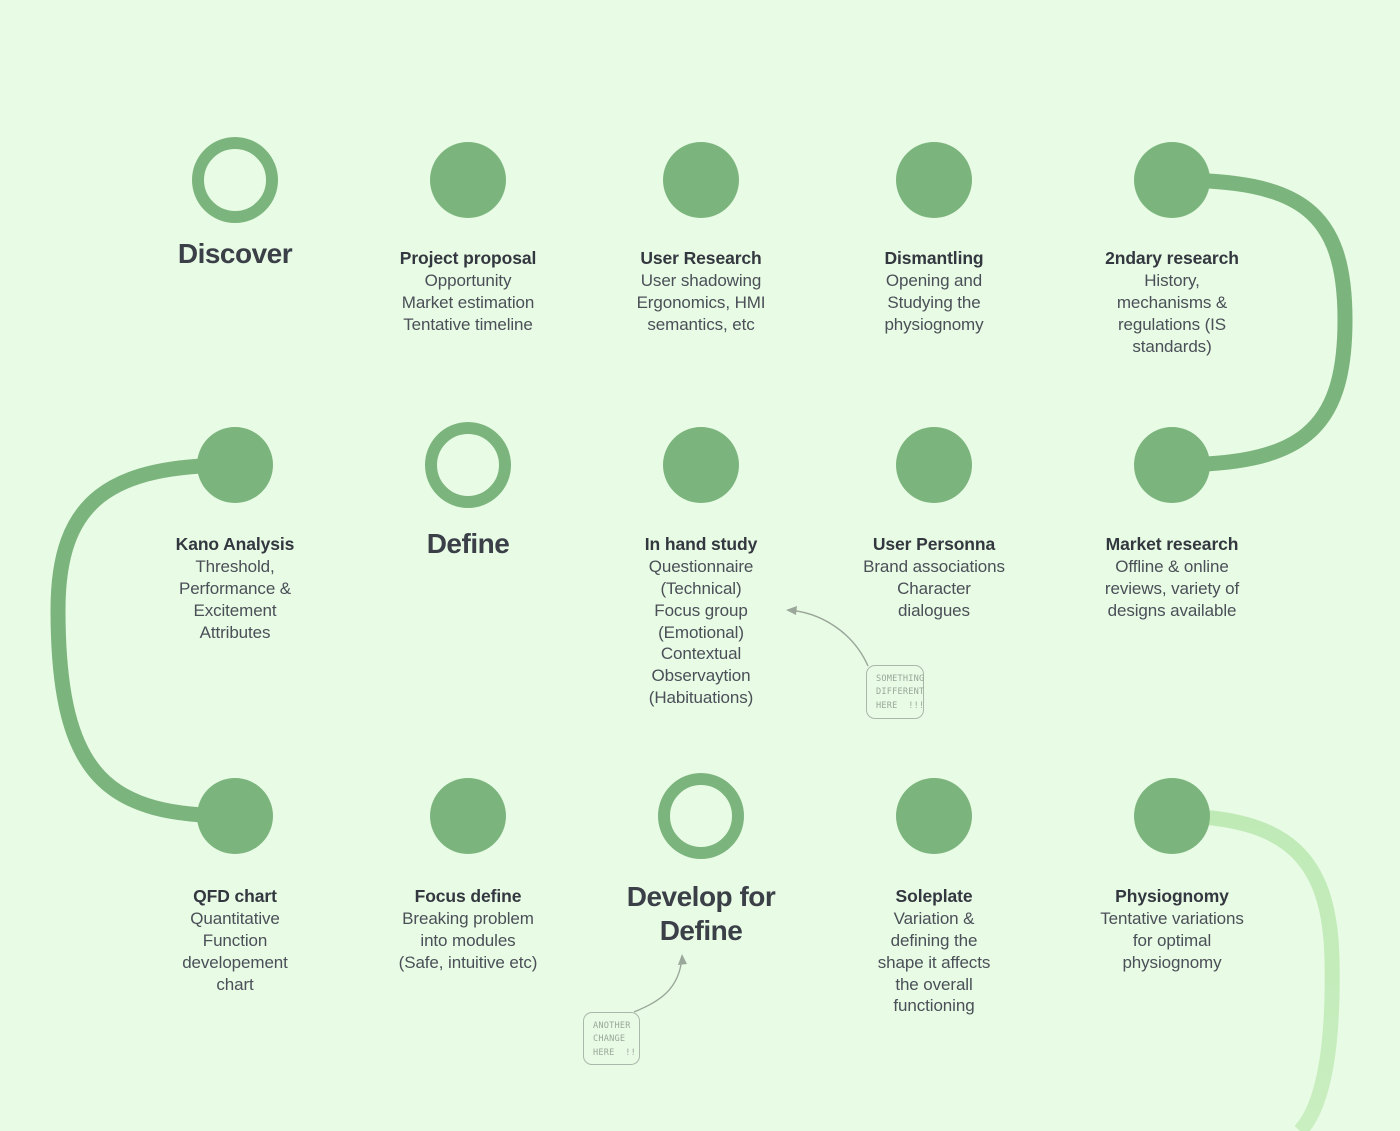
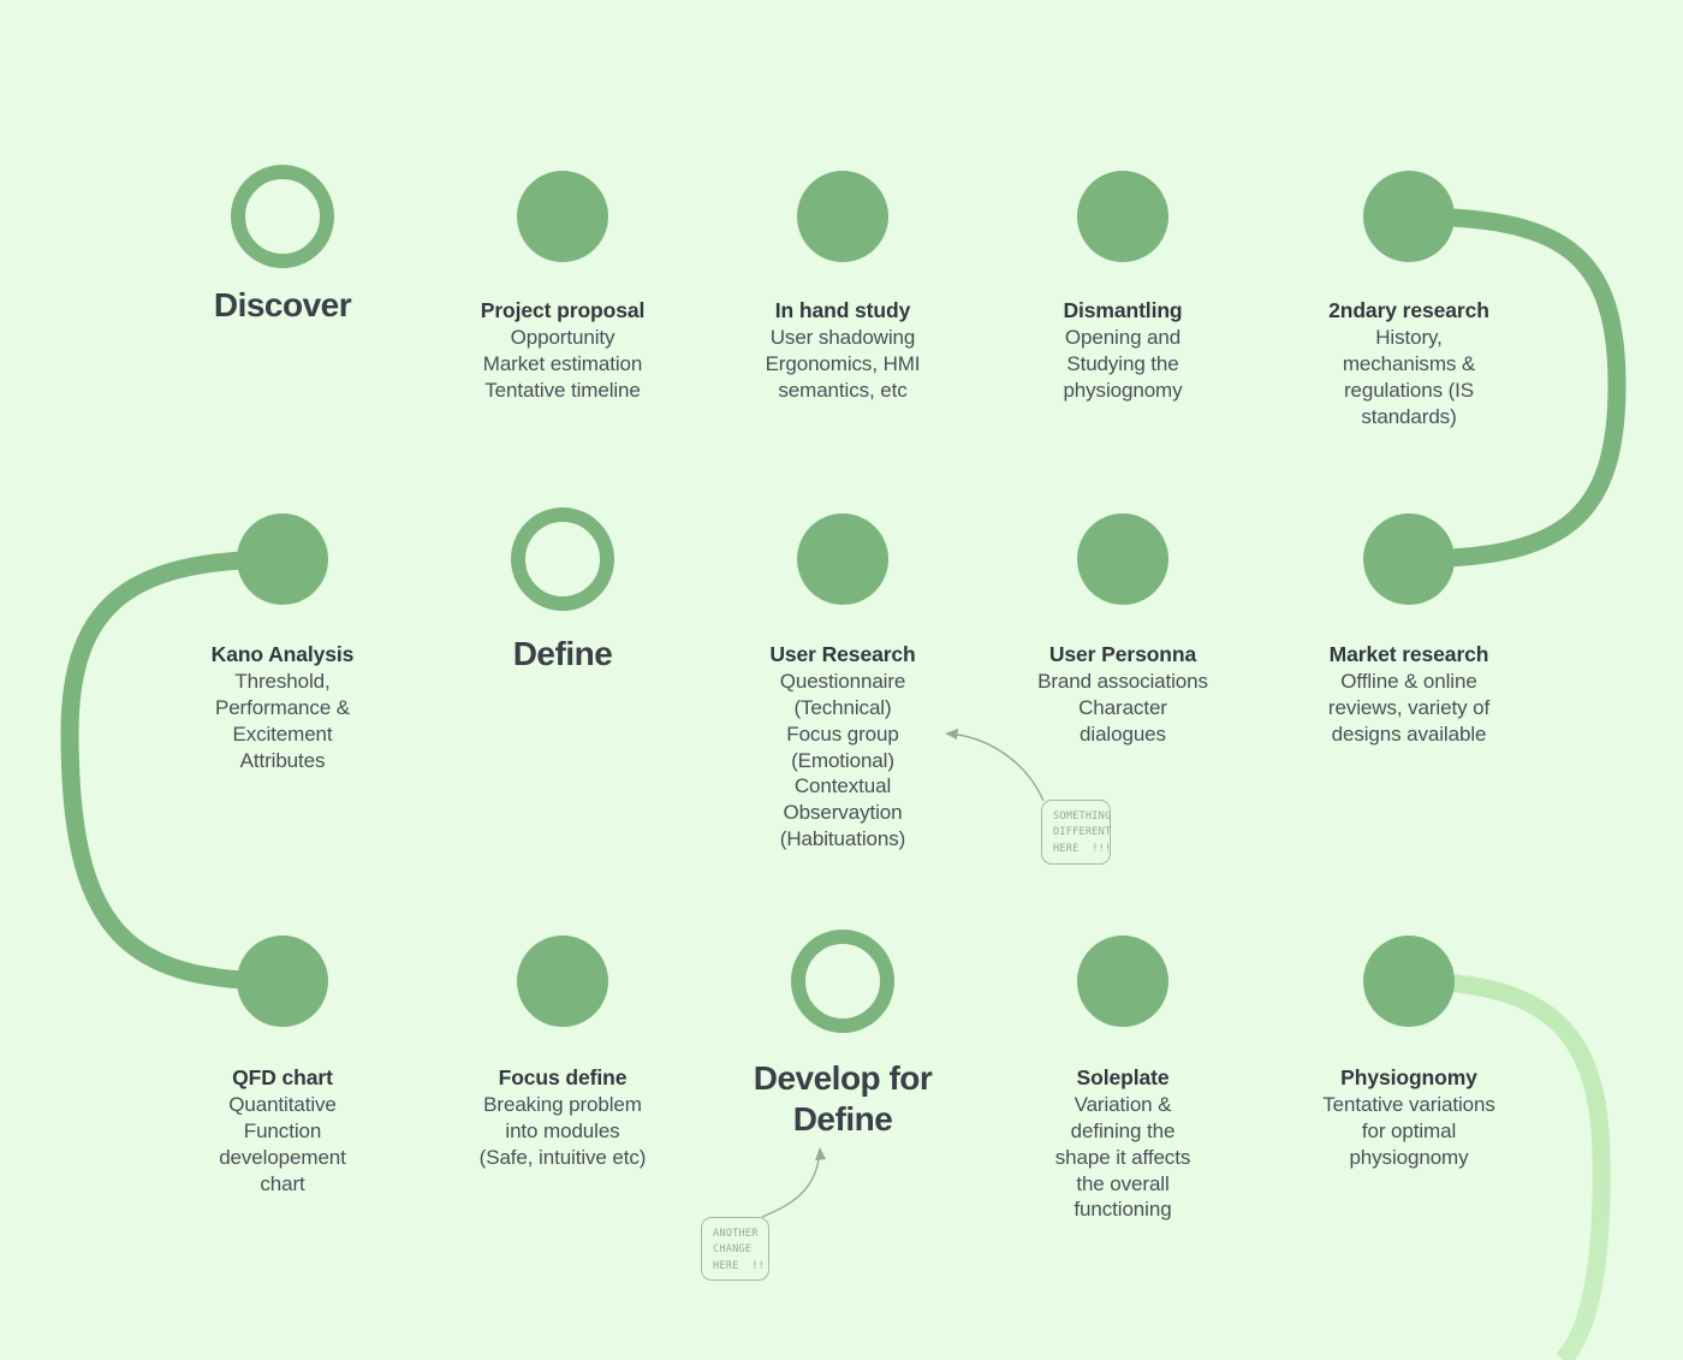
  Discover
  Project proposal
  Opportunity
  Market estimation
  Tentative timeline
- User Research
+ In hand study
  User shadowing
  Ergonomics, HMI
  semantics, etc
  Dismantling
  Opening and
  Studying the
  physiognomy
  2ndary research
  History,
  mechanisms &
  regulations (IS
  standards)
  Kano Analysis
  Threshold,
  Performance &
  Excitement
  Attributes
  Define
- In hand study
+ User Research
  Questionnaire
  (Technical)
  Focus group
  (Emotional)
  Contextual
  Observaytion
  (Habituations)
  User Personna
  Brand associations
  Character
  dialogues
  Market research
  Offline & online
  reviews, variety of
  designs available
  SOMETHING
  DIFFERENT
  HERE !!!
  QFD chart
  Quantitative
  Function
  developement
  chart
  Focus define
  Breaking problem
  into modules
  (Safe, intuitive etc)
  Develop for Define
  Soleplate
  Variation &
  defining the
  shape it affects
  the overall
  functioning
  Physiognomy
  Tentative variations
  for optimal
  physiognomy
  ANOTHER
  CHANGE
  HERE !!
